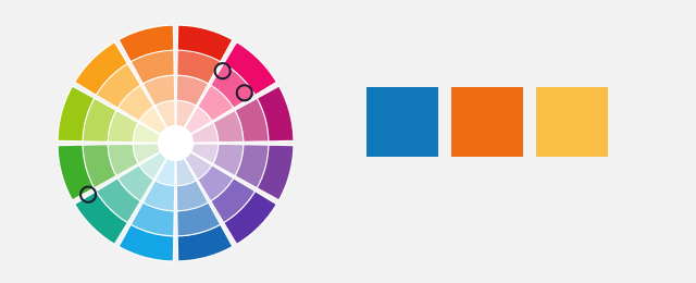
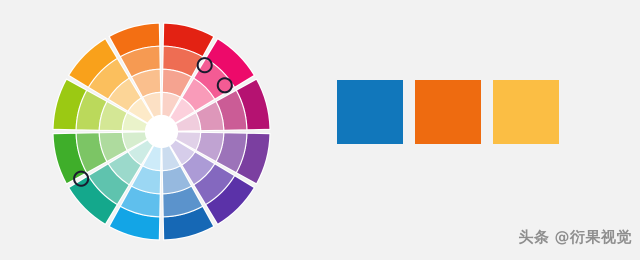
+ 头条
+ @衍果视觉
